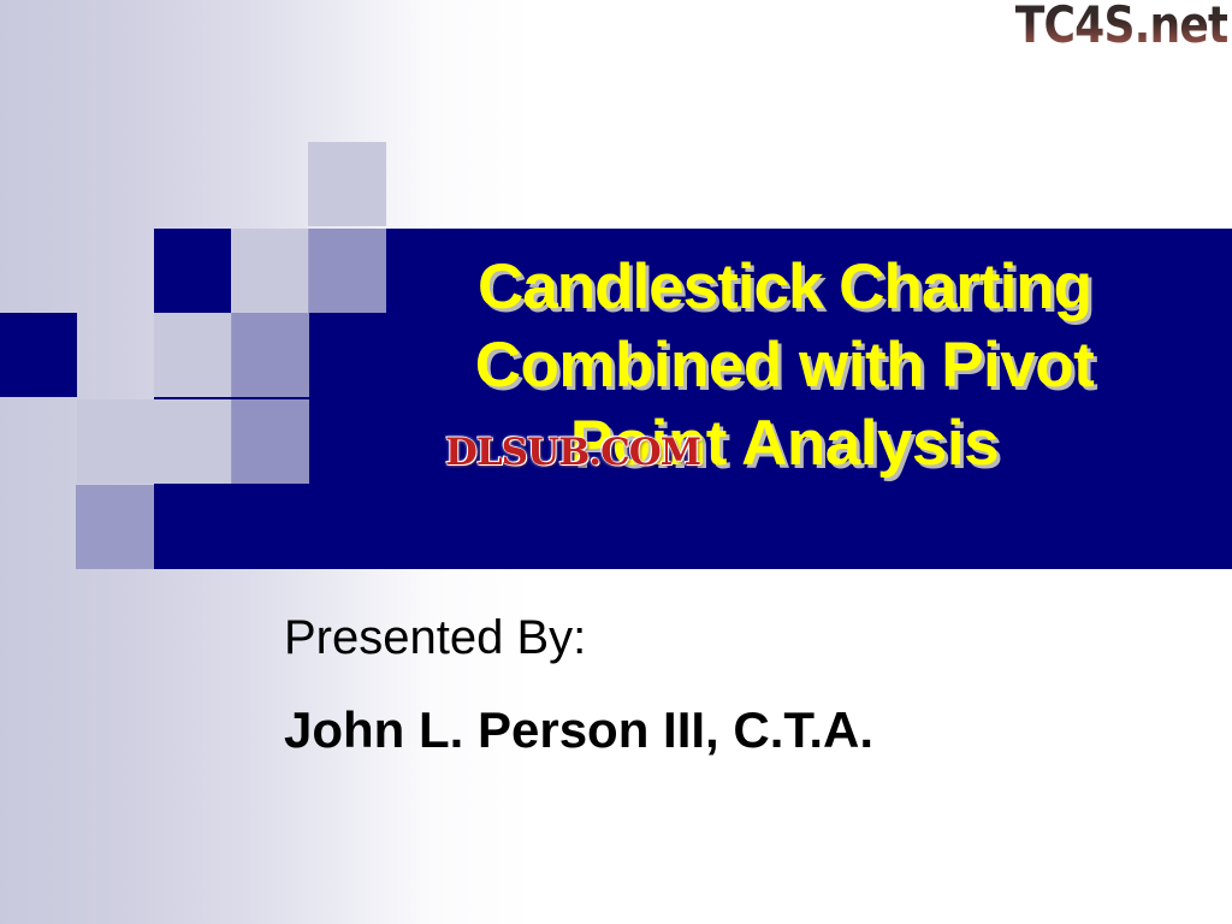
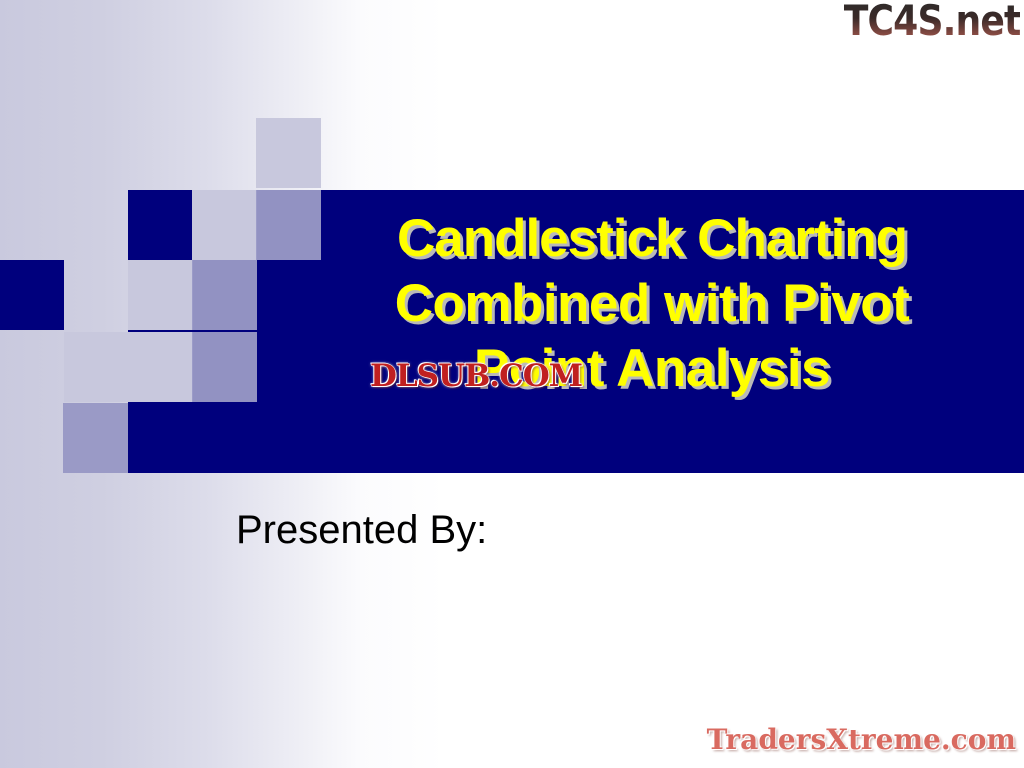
  Candlestick Charting
  Combined with Pivot
  Point Analysis
  Presented By:
- John L. Person III, C.T.A.
  TC4S.net
  DLSUB.COM
+ TradersXtreme.com
